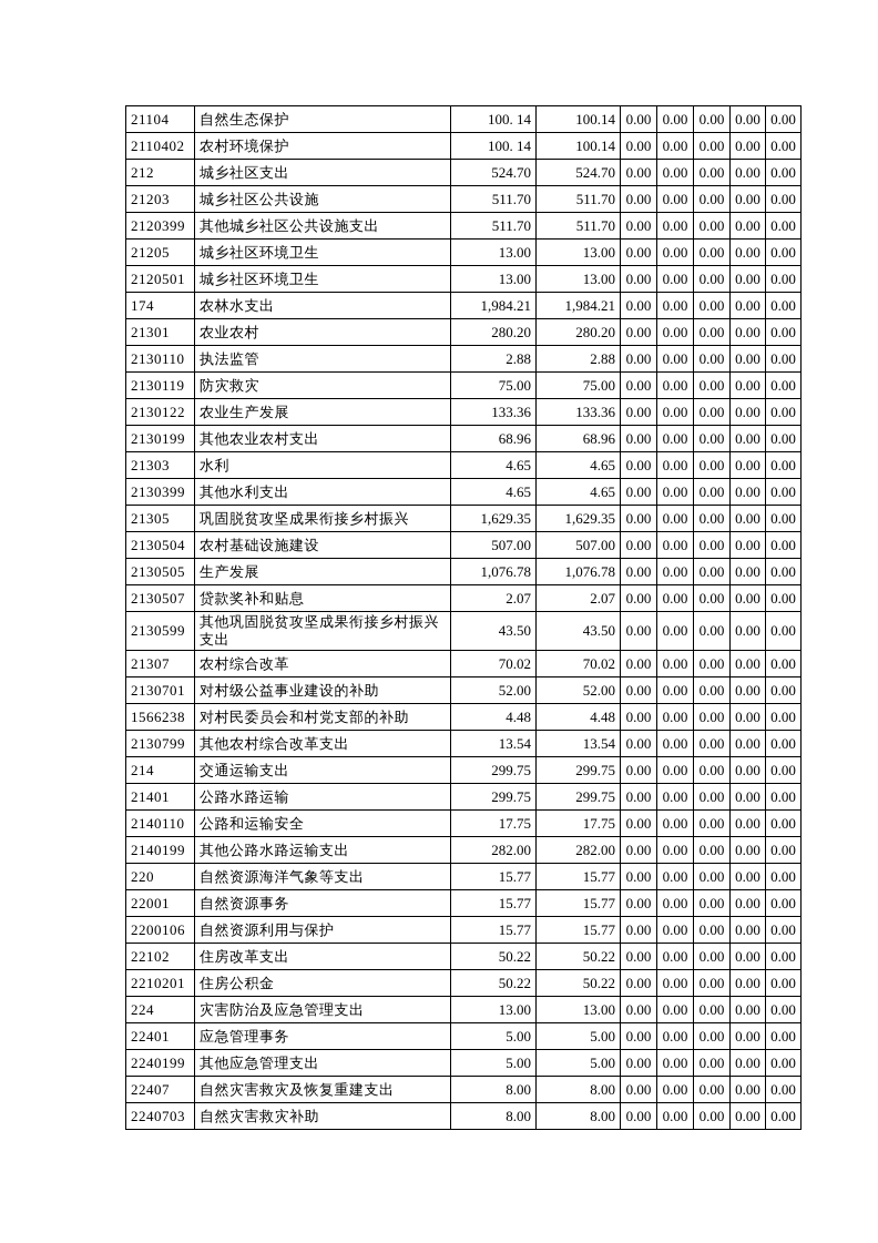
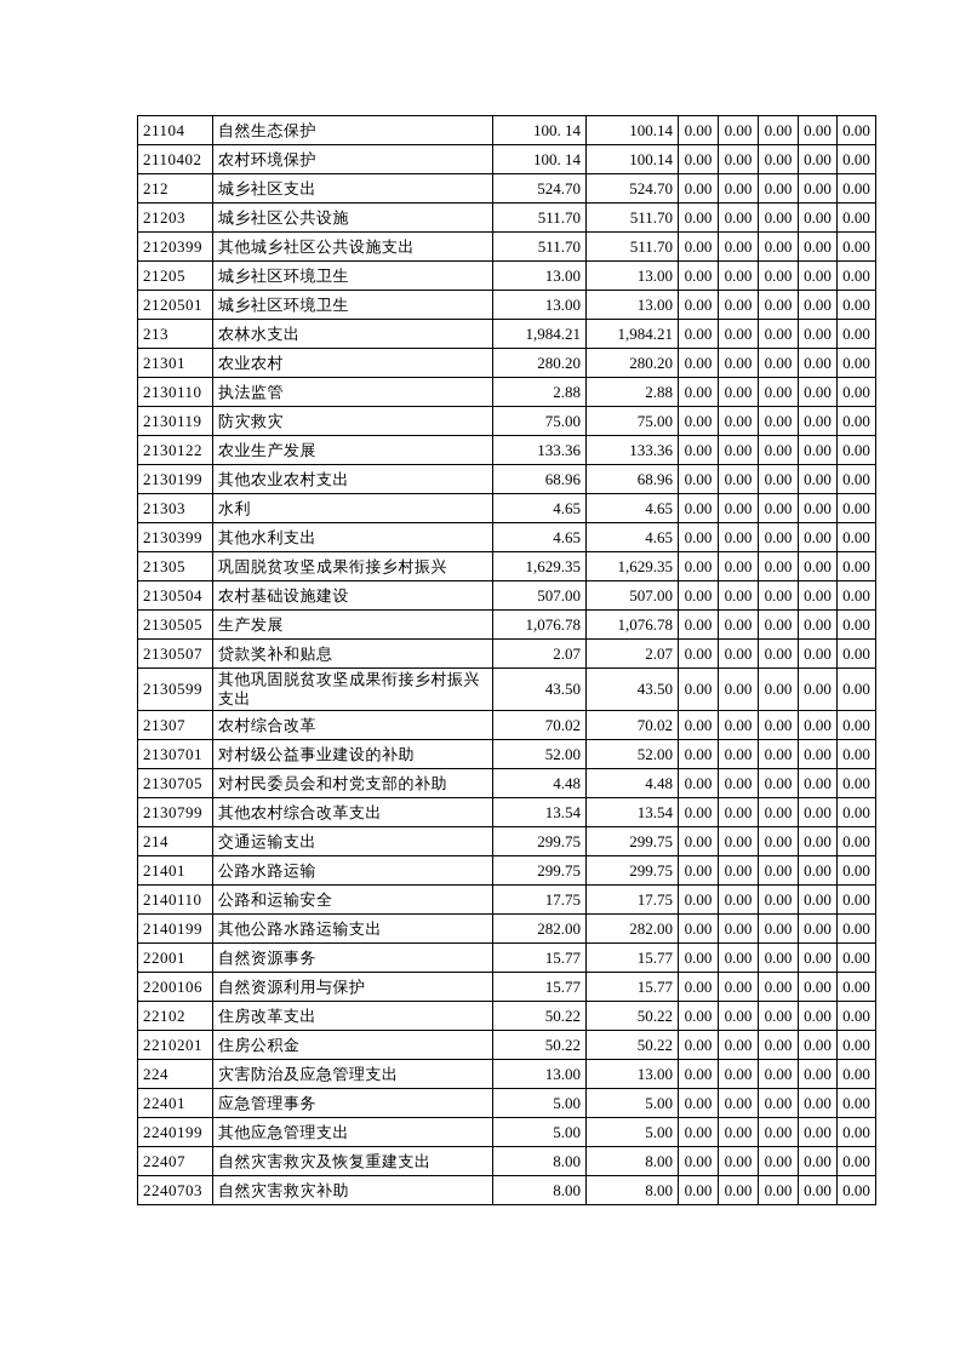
  21104	自然生态保护	100. 14	100.14	0.00	0.00	0.00	0.00	0.00
  2110402	农村环境保护	100. 14	100.14	0.00	0.00	0.00	0.00	0.00
  212	城乡社区支出	524.70	524.70	0.00	0.00	0.00	0.00	0.00
  21203	城乡社区公共设施	511.70	511.70	0.00	0.00	0.00	0.00	0.00
  2120399	其他城乡社区公共设施支出	511.70	511.70	0.00	0.00	0.00	0.00	0.00
  21205	城乡社区环境卫生	13.00	13.00	0.00	0.00	0.00	0.00	0.00
  2120501	城乡社区环境卫生	13.00	13.00	0.00	0.00	0.00	0.00	0.00
- 174	农林水支出	1,984.21	1,984.21	0.00	0.00	0.00	0.00	0.00
+ 213	农林水支出	1,984.21	1,984.21	0.00	0.00	0.00	0.00	0.00
  21301	农业农村	280.20	280.20	0.00	0.00	0.00	0.00	0.00
  2130110	执法监管	2.88	2.88	0.00	0.00	0.00	0.00	0.00
  2130119	防灾救灾	75.00	75.00	0.00	0.00	0.00	0.00	0.00
  2130122	农业生产发展	133.36	133.36	0.00	0.00	0.00	0.00	0.00
  2130199	其他农业农村支出	68.96	68.96	0.00	0.00	0.00	0.00	0.00
  21303	水利	4.65	4.65	0.00	0.00	0.00	0.00	0.00
  2130399	其他水利支出	4.65	4.65	0.00	0.00	0.00	0.00	0.00
  21305	巩固脱贫攻坚成果衔接乡村振兴	1,629.35	1,629.35	0.00	0.00	0.00	0.00	0.00
  2130504	农村基础设施建设	507.00	507.00	0.00	0.00	0.00	0.00	0.00
  2130505	生产发展	1,076.78	1,076.78	0.00	0.00	0.00	0.00	0.00
  2130507	贷款奖补和贴息	2.07	2.07	0.00	0.00	0.00	0.00	0.00
  2130599	其他巩固脱贫攻坚成果衔接乡村振兴支出	43.50	43.50	0.00	0.00	0.00	0.00	0.00
  21307	农村综合改革	70.02	70.02	0.00	0.00	0.00	0.00	0.00
  2130701	对村级公益事业建设的补助	52.00	52.00	0.00	0.00	0.00	0.00	0.00
- 1566238	对村民委员会和村党支部的补助	4.48	4.48	0.00	0.00	0.00	0.00	0.00
+ 2130705	对村民委员会和村党支部的补助	4.48	4.48	0.00	0.00	0.00	0.00	0.00
  2130799	其他农村综合改革支出	13.54	13.54	0.00	0.00	0.00	0.00	0.00
  214	交通运输支出	299.75	299.75	0.00	0.00	0.00	0.00	0.00
  21401	公路水路运输	299.75	299.75	0.00	0.00	0.00	0.00	0.00
  2140110	公路和运输安全	17.75	17.75	0.00	0.00	0.00	0.00	0.00
  2140199	其他公路水路运输支出	282.00	282.00	0.00	0.00	0.00	0.00	0.00
- 220	自然资源海洋气象等支出	15.77	15.77	0.00	0.00	0.00	0.00	0.00
  22001	自然资源事务	15.77	15.77	0.00	0.00	0.00	0.00	0.00
  2200106	自然资源利用与保护	15.77	15.77	0.00	0.00	0.00	0.00	0.00
  22102	住房改革支出	50.22	50.22	0.00	0.00	0.00	0.00	0.00
  2210201	住房公积金	50.22	50.22	0.00	0.00	0.00	0.00	0.00
  224	灾害防治及应急管理支出	13.00	13.00	0.00	0.00	0.00	0.00	0.00
  22401	应急管理事务	5.00	5.00	0.00	0.00	0.00	0.00	0.00
  2240199	其他应急管理支出	5.00	5.00	0.00	0.00	0.00	0.00	0.00
  22407	自然灾害救灾及恢复重建支出	8.00	8.00	0.00	0.00	0.00	0.00	0.00
  2240703	自然灾害救灾补助	8.00	8.00	0.00	0.00	0.00	0.00	0.00
